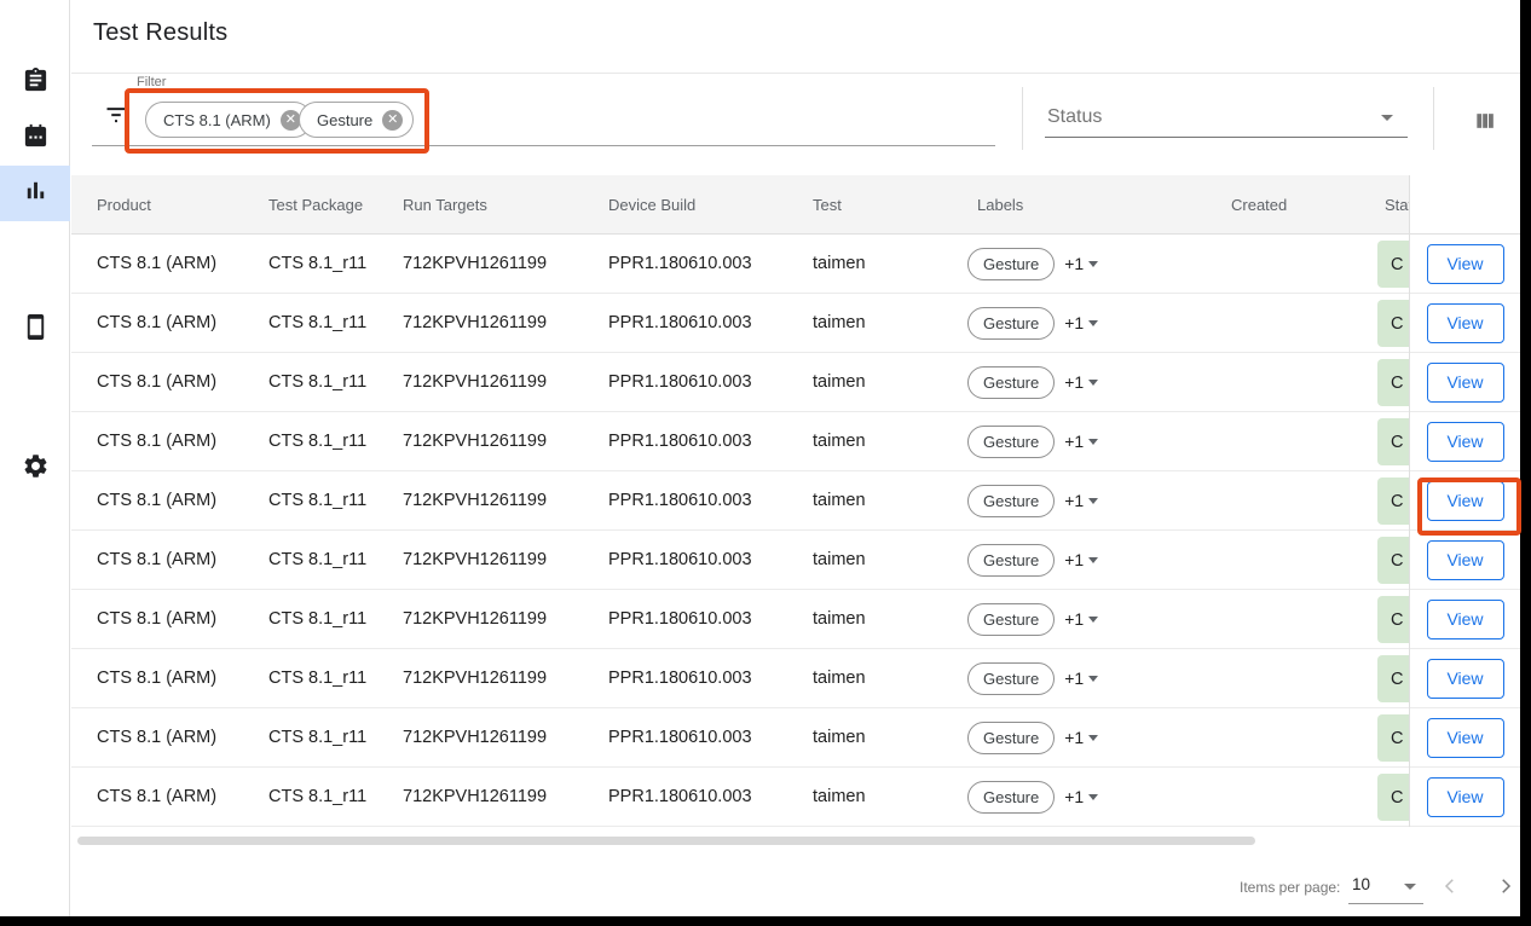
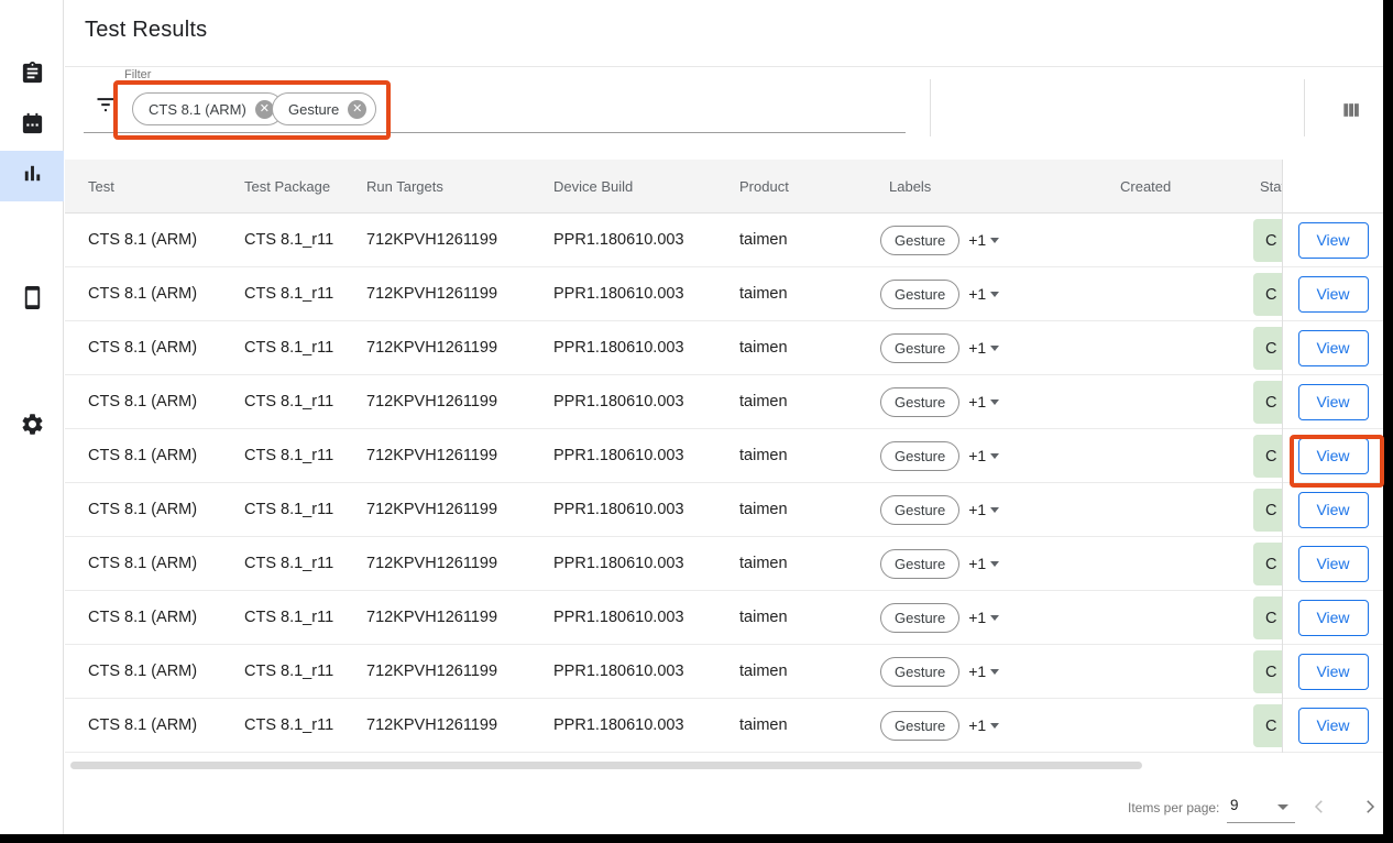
  Test Results
  Filter
  CTS 8.1 (ARM)
  ✕
  Gesture
  ✕
- Status
- Product
+ Test
  Test Package
  Run Targets
  Device Build
- Test
+ Product
  Labels
  Created
  CTS 8.1 (ARM)
  CTS 8.1_r11
  712KPVH1261199
  PPR1.180610.003
  taimen
  Gesture
  +1
  C
  CTS 8.1 (ARM)
  CTS 8.1_r11
  712KPVH1261199
  PPR1.180610.003
  taimen
  Gesture
  +1
  C
  CTS 8.1 (ARM)
  CTS 8.1_r11
  712KPVH1261199
  PPR1.180610.003
  taimen
  Gesture
  +1
  C
  CTS 8.1 (ARM)
  CTS 8.1_r11
  712KPVH1261199
  PPR1.180610.003
  taimen
  Gesture
  +1
  C
  CTS 8.1 (ARM)
  CTS 8.1_r11
  712KPVH1261199
  PPR1.180610.003
  taimen
  Gesture
  +1
  C
  CTS 8.1 (ARM)
  CTS 8.1_r11
  712KPVH1261199
  PPR1.180610.003
  taimen
  Gesture
  +1
  C
  CTS 8.1 (ARM)
  CTS 8.1_r11
  712KPVH1261199
  PPR1.180610.003
  taimen
  Gesture
  +1
  C
  CTS 8.1 (ARM)
  CTS 8.1_r11
  712KPVH1261199
  PPR1.180610.003
  taimen
  Gesture
  +1
  C
  CTS 8.1 (ARM)
  CTS 8.1_r11
  712KPVH1261199
  PPR1.180610.003
  taimen
  Gesture
  +1
  C
  CTS 8.1 (ARM)
  CTS 8.1_r11
  712KPVH1261199
  PPR1.180610.003
  taimen
  Gesture
  +1
  C
  View
  View
  View
  View
  View
  View
  View
  View
  View
  View
  Items per page:
- 10
+ 9
